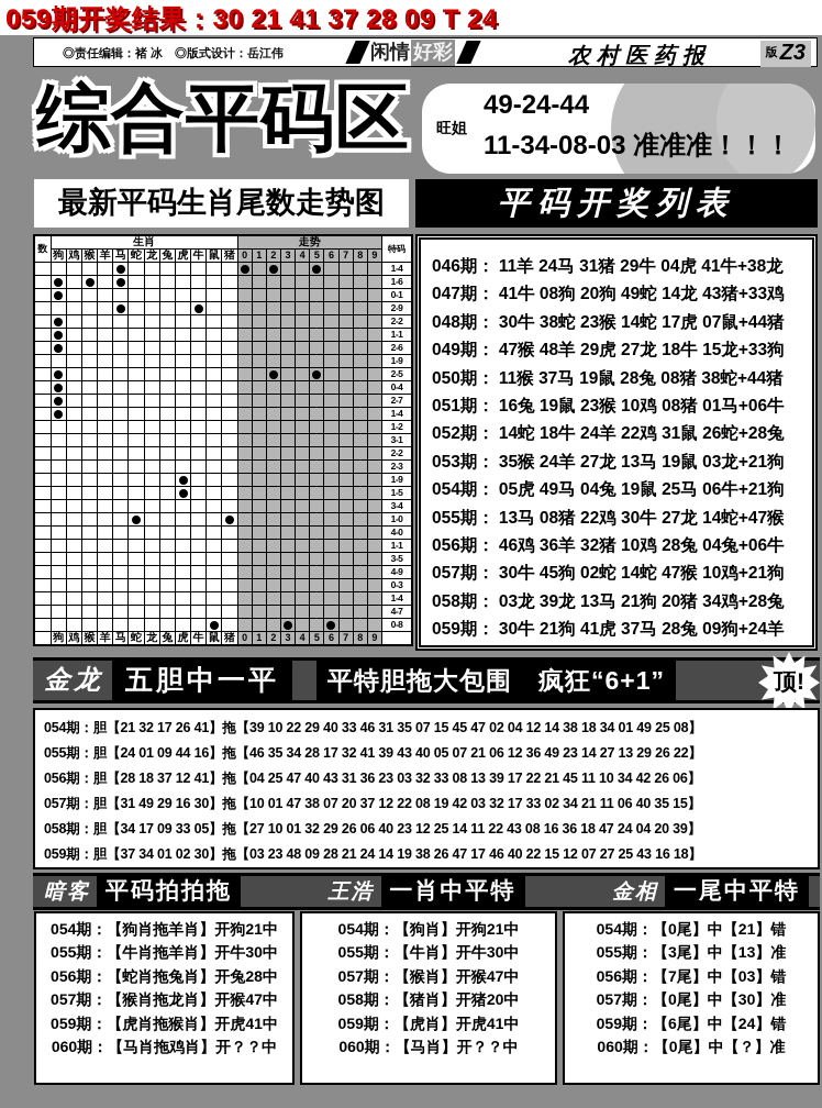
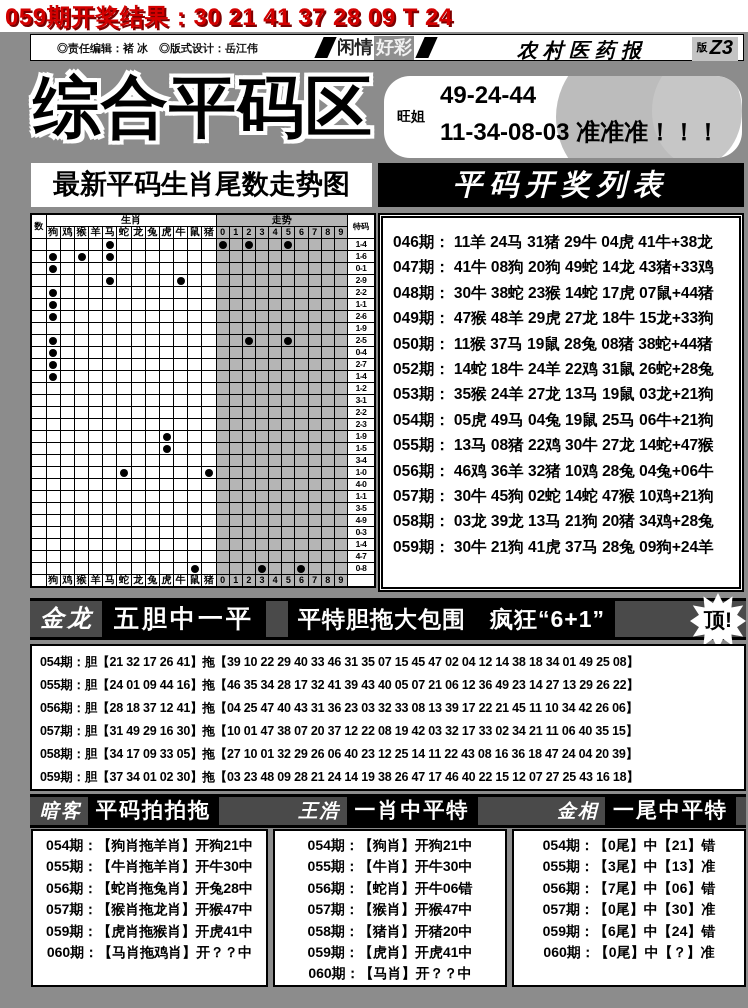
  059期开奖结果：30 21 41 37 28 09 T 24
  ◎责任编辑：褚 冰 ◎版式设计：岳江伟
  闲情
  好彩
  农村医药报
  版
  Z3
  综合平码区
  旺姐
  49-24-44
  11-34-08-03 准准准！！！
  最新平码生肖尾数走势图
  平码开奖列表
  数	生肖	走势	特码
  狗	鸡	猴	羊	马	蛇	龙	兔	虎	牛	鼠	猪	0	1	2	3	4	5	6	7	8	9
  																							1-4
  																							1-6
  																							0-1
  																							2-9
  																							2-2
  																							1-1
  																							2-6
  																							1-9
  																							2-5
  																							0-4
  																							2-7
  																							1-4
  																							1-2
  																							3-1
  																							2-2
  																							2-3
  																							1-9
  																							1-5
  																							3-4
  																							1-0
  																							4-0
  																							1-1
  																							3-5
  																							4-9
  																							0-3
  																							1-4
  																							4-7
  																							0-8
  	狗	鸡	猴	羊	马	蛇	龙	兔	虎	牛	鼠	猪	0	1	2	3	4	5	6	7	8	9
  046期： 11羊 24马 31猪 29牛 04虎 41牛+38龙
  047期： 41牛 08狗 20狗 49蛇 14龙 43猪+33鸡
  048期： 30牛 38蛇 23猴 14蛇 17虎 07鼠+44猪
  049期： 47猴 48羊 29虎 27龙 18牛 15龙+33狗
  050期： 11猴 37马 19鼠 28兔 08猪 38蛇+44猪
- 051期： 16兔 19鼠 23猴 10鸡 08猪 01马+06牛
  052期： 14蛇 18牛 24羊 22鸡 31鼠 26蛇+28兔
  053期： 35猴 24羊 27龙 13马 19鼠 03龙+21狗
  054期： 05虎 49马 04兔 19鼠 25马 06牛+21狗
  055期： 13马 08猪 22鸡 30牛 27龙 14蛇+47猴
  056期： 46鸡 36羊 32猪 10鸡 28兔 04兔+06牛
  057期： 30牛 45狗 02蛇 14蛇 47猴 10鸡+21狗
  058期： 03龙 39龙 13马 21狗 20猪 34鸡+28兔
  059期： 30牛 21狗 41虎 37马 28兔 09狗+24羊
  金龙
  五胆中一平
  平特胆拖大包围 疯狂“6+1”
  顶!
  054期：胆【21 32 17 26 41】拖【39 10 22 29 40 33 46 31 35 07 15 45 47 02 04 12 14 38 18 34 01 49 25 08】
  055期：胆【24 01 09 44 16】拖【46 35 34 28 17 32 41 39 43 40 05 07 21 06 12 36 49 23 14 27 13 29 26 22】
  056期：胆【28 18 37 12 41】拖【04 25 47 40 43 31 36 23 03 32 33 08 13 39 17 22 21 45 11 10 34 42 26 06】
  057期：胆【31 49 29 16 30】拖【10 01 47 38 07 20 37 12 22 08 19 42 03 32 17 33 02 34 21 11 06 40 35 15】
  058期：胆【34 17 09 33 05】拖【27 10 01 32 29 26 06 40 23 12 25 14 11 22 43 08 16 36 18 47 24 04 20 39】
  059期：胆【37 34 01 02 30】拖【03 23 48 09 28 21 24 14 19 38 26 47 17 46 40 22 15 12 07 27 25 43 16 18】
  暗客
  平码拍拍拖
  王浩
  一肖中平特
  金相
  一尾中平特
  054期：【狗肖拖羊肖】开狗21中
  055期：【牛肖拖羊肖】开牛30中
  056期：【蛇肖拖兔肖】开兔28中
  057期：【猴肖拖龙肖】开猴47中
  059期：【虎肖拖猴肖】开虎41中
  060期：【马肖拖鸡肖】开？？中
  054期：【狗肖】开狗21中
  055期：【牛肖】开牛30中
+ 056期：【蛇肖】开牛06错
  057期：【猴肖】开猴47中
  058期：【猪肖】开猪20中
  059期：【虎肖】开虎41中
  060期：【马肖】开？？中
  054期：【0尾】中【21】错
  055期：【3尾】中【13】准
- 056期：【7尾】中【03】错
+ 056期：【7尾】中【06】错
  057期：【0尾】中【30】准
  059期：【6尾】中【24】错
  060期：【0尾】中【？】准
